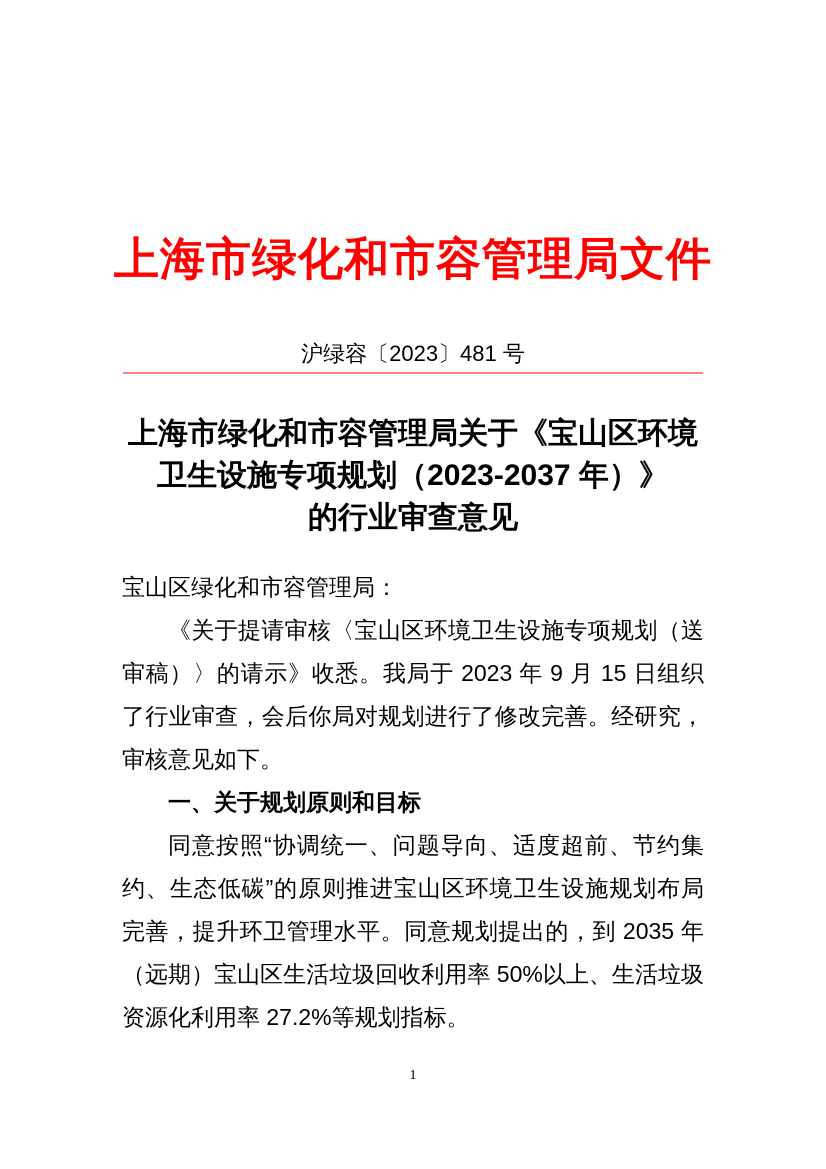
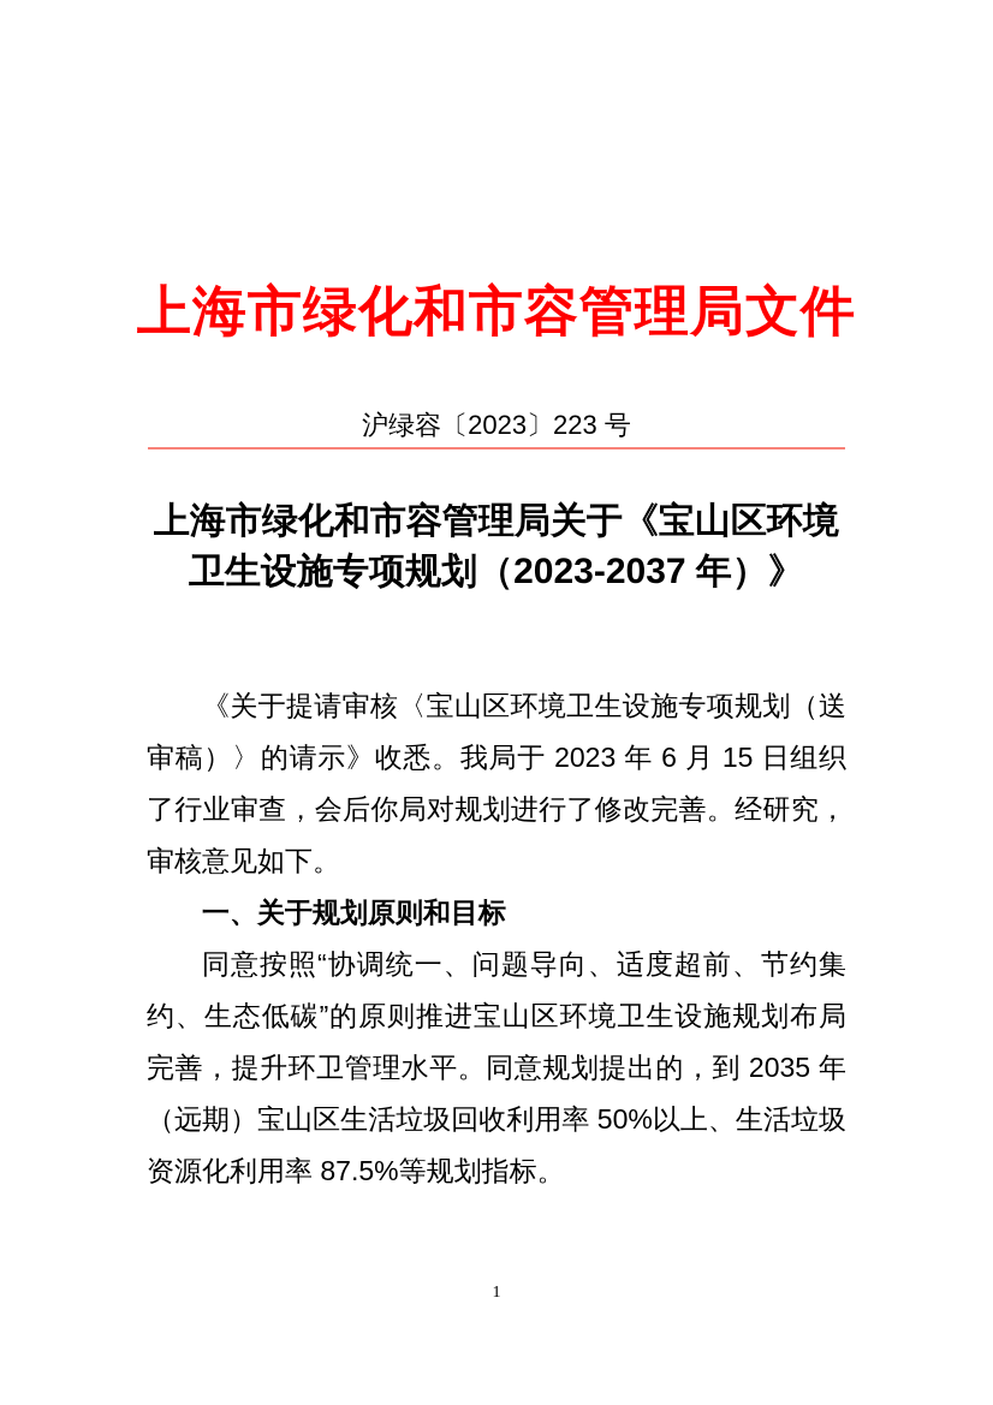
  上海市绿化和市容管理局文件
- 沪绿容〔2023〕481 号
+ 沪绿容〔2023〕223 号
  上海市绿化和市容管理局关于《宝山区环境
  卫生设施专项规划（2023-2037 年）》
- 的行业审查意见
- 宝山区绿化和市容管理局：
- 《关于提请审核〈宝山区环境卫生设施专项规划（送审稿）〉的请示》收悉。我局于 2023 年 9 月 15 日组织了行业审查，会后你局对规划进行了修改完善。经研究，审核意见如下。
+ 《关于提请审核〈宝山区环境卫生设施专项规划（送审稿）〉的请示》收悉。我局于 2023 年 6 月 15 日组织了行业审查，会后你局对规划进行了修改完善。经研究，审核意见如下。
  一、关于规划原则和目标
- 同意按照“协调统一、问题导向、适度超前、节约集约、生态低碳”的原则推进宝山区环境卫生设施规划布局完善，提升环卫管理水平。同意规划提出的，到 2035 年（远期）宝山区生活垃圾回收利用率 50%以上、生活垃圾资源化利用率 27.2%等规划指标。
+ 同意按照“协调统一、问题导向、适度超前、节约集约、生态低碳”的原则推进宝山区环境卫生设施规划布局完善，提升环卫管理水平。同意规划提出的，到 2035 年（远期）宝山区生活垃圾回收利用率 50%以上、生活垃圾资源化利用率 87.5%等规划指标。
  1
